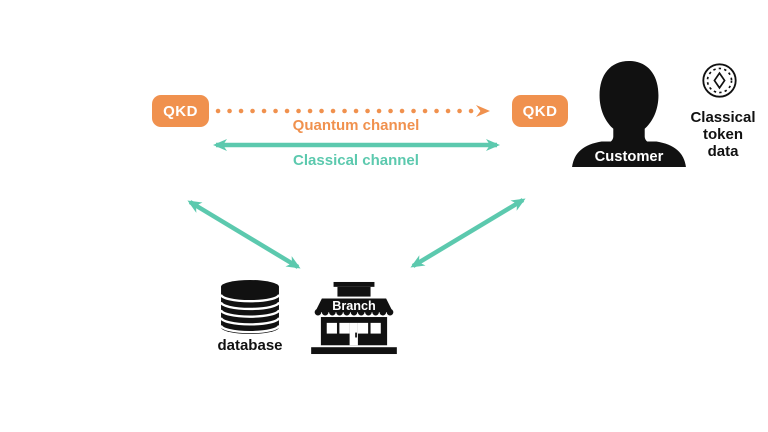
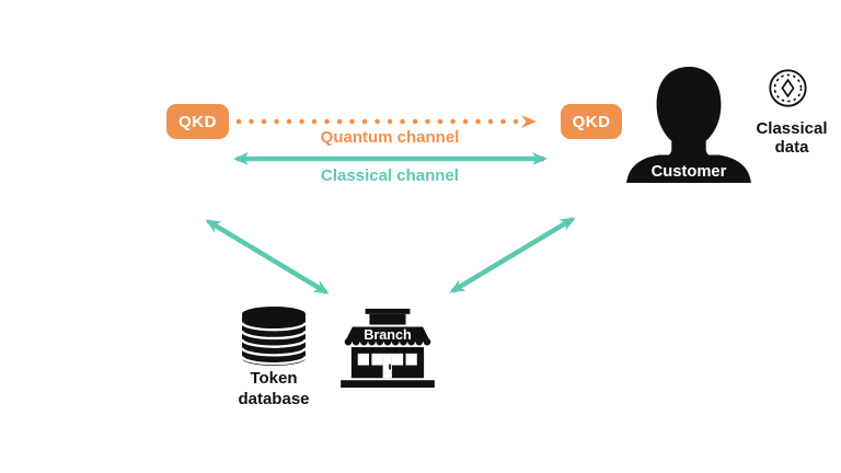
  QKD
  QKD
  Quantum channel
  Classical channel
  Customer
  Classical
- token
  data
+ Token
  database
  Branch
